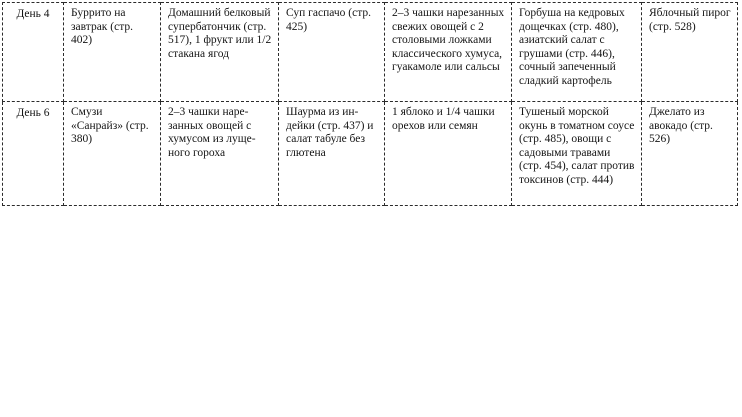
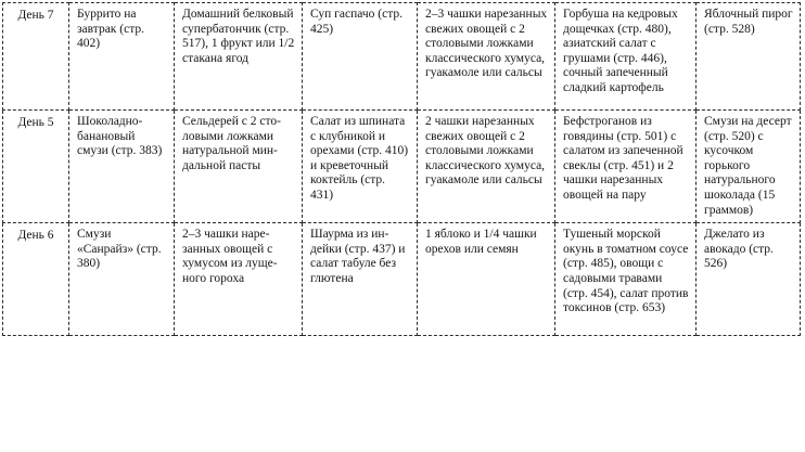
- День 4	Буррито на завтрак (стр. 402)	Домашний белко­вый супербатон­чик (стр. 517), 1 фрукт или 1/2 стакана ягод	Суп гаспачо (стр. 425)	2–3 чашки нарезан­ных свежих овощей с 2 столовыми лож­ками классического хумуса, гуакамоле или сальсы	Горбуша на кедро­вых дощечках (стр. 480), азиатский салат с грушами (стр. 446), сочный запеченный сладкий картофель	Яблочный пирог (стр. 528)
+ День 7	Буррито на завтрак (стр. 402)	Домашний белко­вый супербатон­чик (стр. 517), 1 фрукт или 1/2 стакана ягод	Суп гаспачо (стр. 425)	2–3 чашки нарезан­ных свежих овощей с 2 столовыми лож­ками классического хумуса, гуакамоле или сальсы	Горбуша на кедро­вых дощечках (стр. 480), азиатский салат с грушами (стр. 446), сочный запеченный сладкий картофель	Яблочный пирог (стр. 528)
+ День 5	Шоколадно-банановый смузи (стр. 383)	Сельдерей с 2 сто­ловыми ложками натуральной мин­дальной пасты	Салат из шпи­ната с клубникой и орехами (стр. 410) и креветоч­ный коктейль (стр. 431)	2 чашки нарезан­ных свежих овощей с 2 столовыми лож­ками классического хумуса, гуакамоле или сальсы	Бефстроганов из говядины (стр. 501) с салатом из за­печенной свеклы (стр. 451) и 2 чашки нарезанных овощей на пару	Смузи на десерт (стр. 520) с кусоч­ком горького натурального шоколада (15 граммов)
- День 6	Смузи «Санрайз» (стр. 380)	2–3 чашки наре­занных овощей с хумусом из луще­ного гороха	Шаурма из ин­дейки (стр. 437) и салат табуле без глютена	1 яблоко и 1/4 чашки орехов или семян	Тушеный морской окунь в томатном со­усе (стр. 485), овощи с садовыми травами (стр. 454), салат против токсинов (стр. 444)	Джелато из авокадо (стр. 526)
+ День 6	Смузи «Санрайз» (стр. 380)	2–3 чашки наре­занных овощей с хумусом из луще­ного гороха	Шаурма из ин­дейки (стр. 437) и салат табуле без глютена	1 яблоко и 1/4 чашки орехов или семян	Тушеный морской окунь в томатном со­усе (стр. 485), овощи с садовыми травами (стр. 454), салат против токсинов (стр. 653)	Джелато из авокадо (стр. 526)
